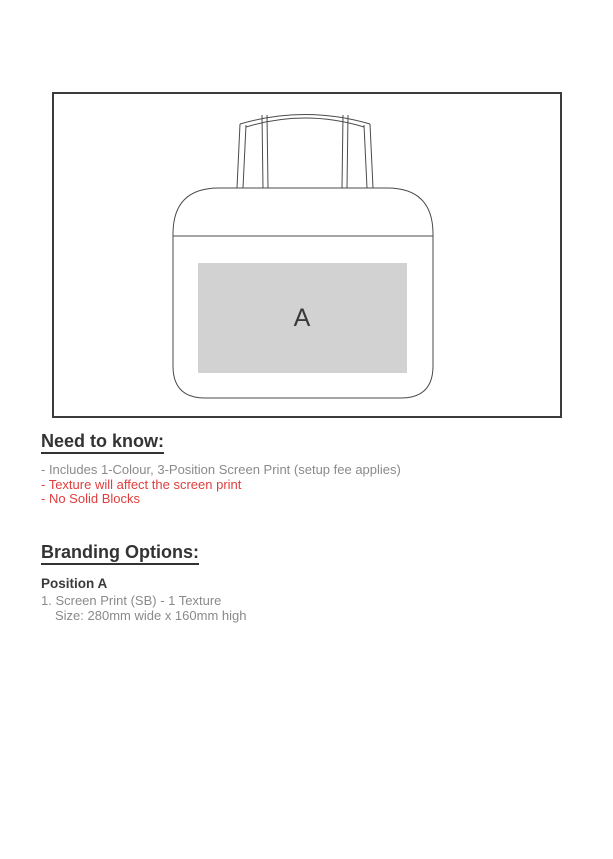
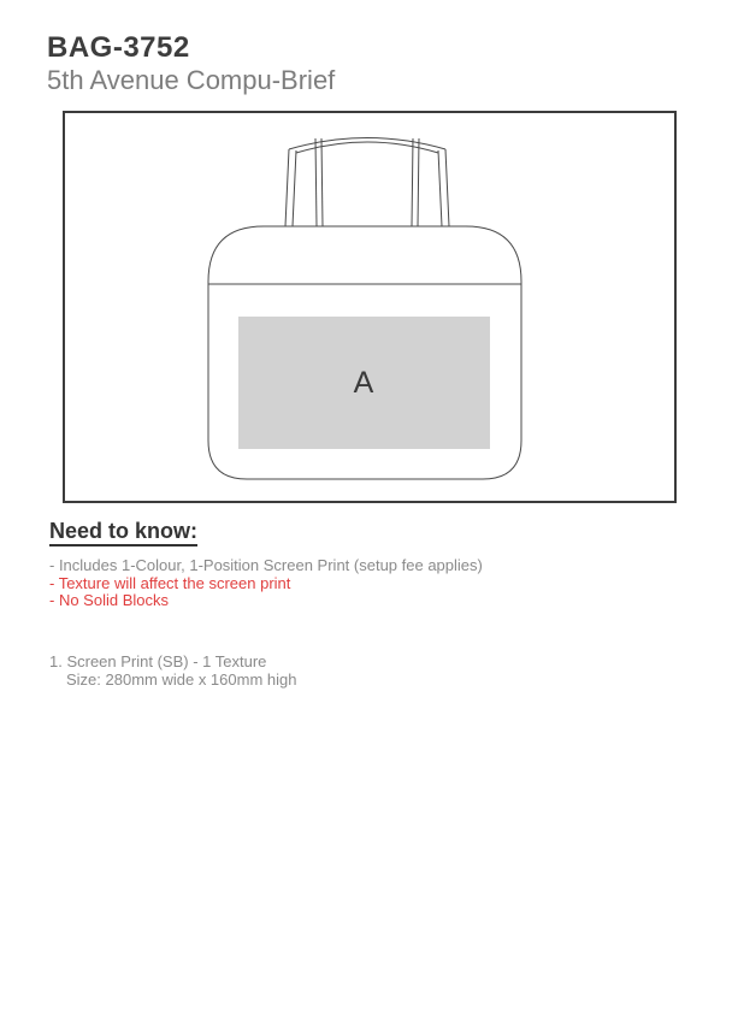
+ BAG-3752
+ 5th Avenue Compu-Brief
  A
  Need to know:
- - Includes 1-Colour, 3-Position Screen Print (setup fee applies)
+ - Includes 1-Colour, 1-Position Screen Print (setup fee applies)
  - Texture will affect the screen print
  - No Solid Blocks
- Branding Options:
- Position A
  1. Screen Print (SB) - 1 Texture
  Size: 280mm wide x 160mm high
